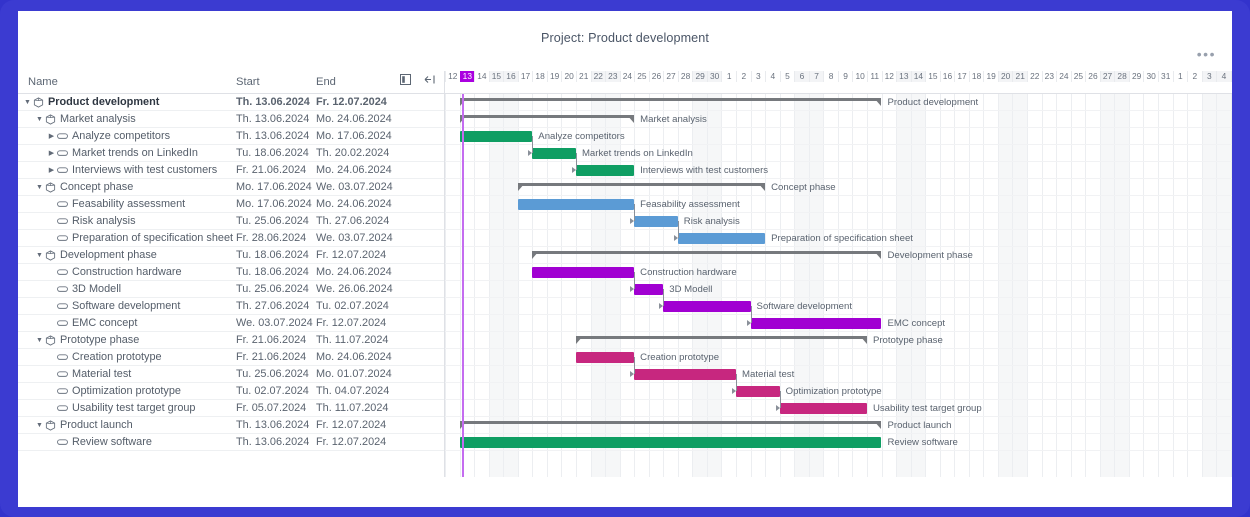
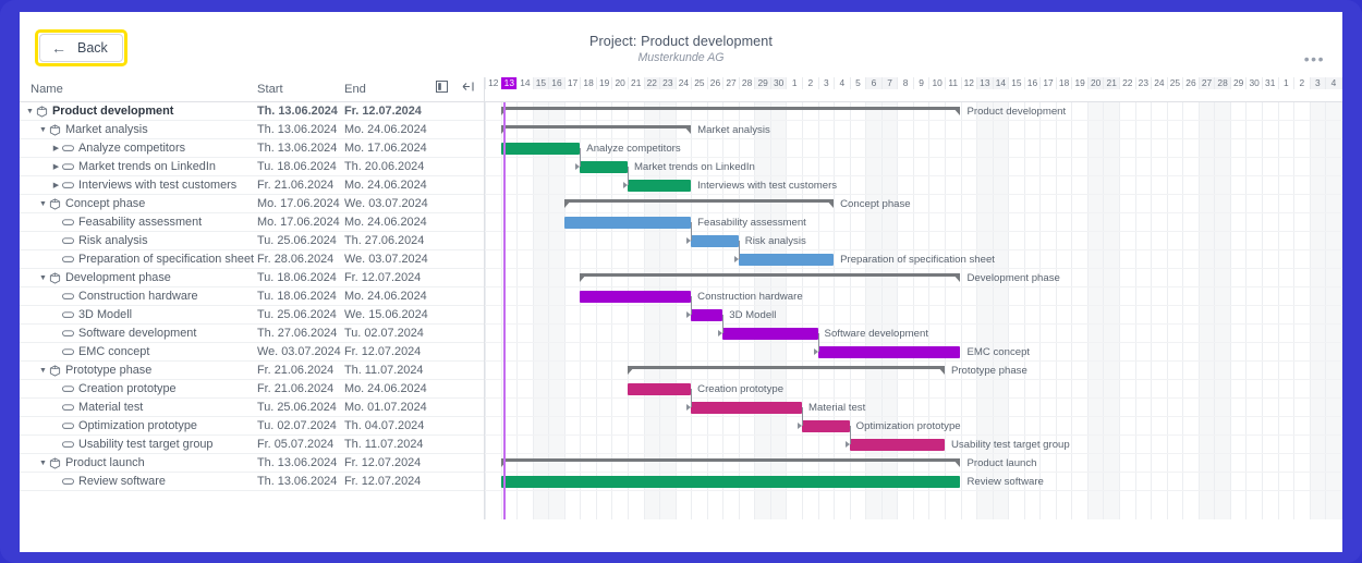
+ ←
+ Back
  Project: Product development
+ Musterkunde AG
  •••
  Name
  Start
  End
  Product development
  Th. 13.06.2024
  Fr. 12.07.2024
  Market analysis
  Th. 13.06.2024
  Mo. 24.06.2024
  Analyze competitors
  Th. 13.06.2024
  Mo. 17.06.2024
  Market trends on LinkedIn
  Tu. 18.06.2024
- Th. 20.02.2024
+ Th. 20.06.2024
  Interviews with test customers
  Fr. 21.06.2024
  Mo. 24.06.2024
  Concept phase
  Mo. 17.06.2024
  We. 03.07.2024
  Feasability assessment
  Mo. 17.06.2024
  Mo. 24.06.2024
  Risk analysis
  Tu. 25.06.2024
  Th. 27.06.2024
  Preparation of specification sheet
  Fr. 28.06.2024
  We. 03.07.2024
  Development phase
  Tu. 18.06.2024
  Fr. 12.07.2024
  Construction hardware
  Tu. 18.06.2024
  Mo. 24.06.2024
  3D Modell
  Tu. 25.06.2024
- We. 26.06.2024
+ We. 15.06.2024
  Software development
  Th. 27.06.2024
  Tu. 02.07.2024
  EMC concept
  We. 03.07.2024
  Fr. 12.07.2024
  Prototype phase
  Fr. 21.06.2024
  Th. 11.07.2024
  Creation prototype
  Fr. 21.06.2024
  Mo. 24.06.2024
  Material test
  Tu. 25.06.2024
  Mo. 01.07.2024
  Optimization prototype
  Tu. 02.07.2024
  Th. 04.07.2024
  Usability test target group
  Fr. 05.07.2024
  Th. 11.07.2024
  Product launch
  Th. 13.06.2024
  Fr. 12.07.2024
  Review software
  Th. 13.06.2024
  Fr. 12.07.2024
  12
  13
  14
  15
  16
  17
  18
  19
  20
  21
  22
  23
  24
  25
  26
  27
  28
  29
  30
  1
  2
  3
  4
  5
  6
  7
  8
  9
  10
  11
  12
  13
  14
  15
  16
  17
  18
  19
  20
  21
  22
  23
  24
  25
  26
  27
  28
  29
  30
  31
  1
  2
  3
  4
  Product development
  Market analysis
  Analyze competitors
  Market trends on LinkedIn
  Interviews with test customers
  Concept phase
  Feasability assessment
  Risk analysis
  Preparation of specification sheet
  Development phase
  Construction hardware
  3D Modell
  Software development
  EMC concept
  Prototype phase
  Creation prototype
  Material test
  Optimization prototype
  Usability test target group
  Product launch
  Review software
